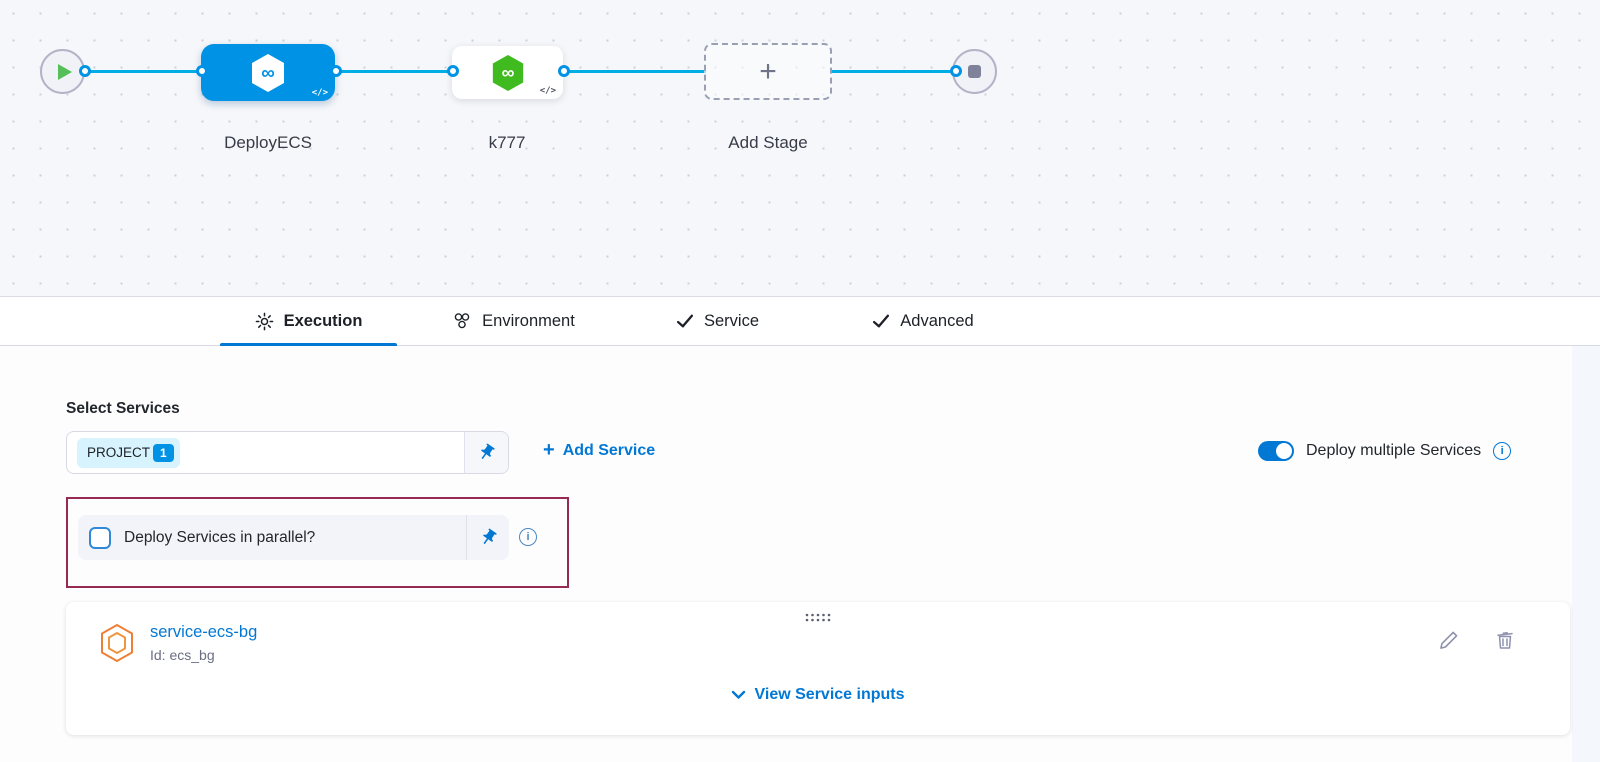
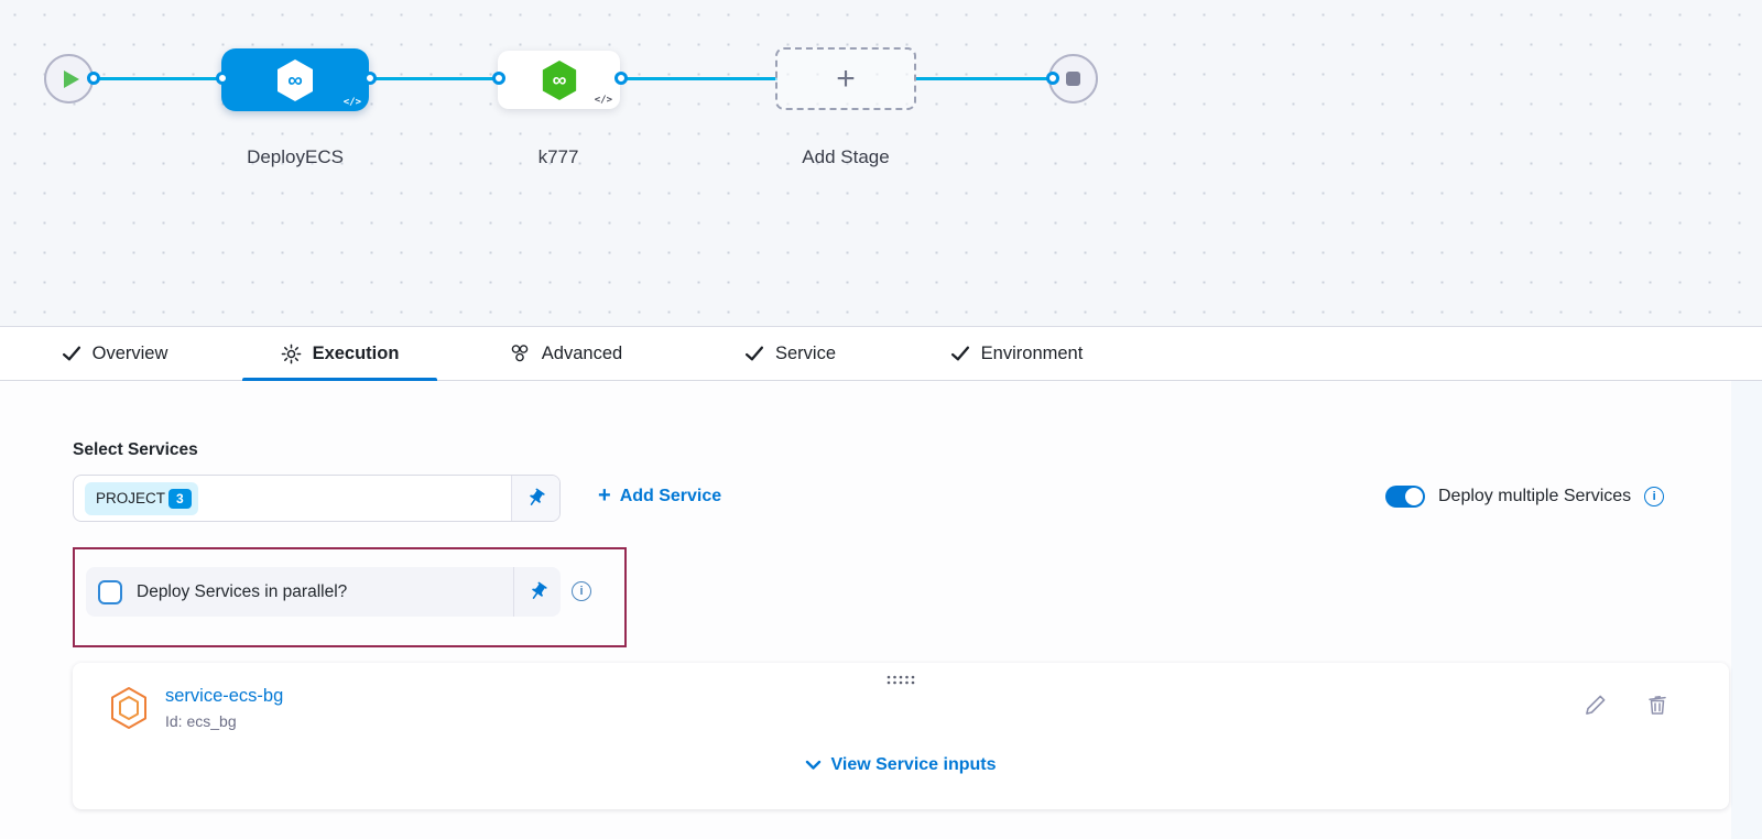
  ∞
  </>
  DeployECS
  ∞
  </>
  k777
  +
  Add Stage
+ Overview
  Execution
- Environment
+ Advanced
  Service
- Advanced
+ Environment
  Select Services
  PROJECT
- 1
+ 3
  +
  Add Service
  Deploy multiple Services
  i
  Deploy Services in parallel?
  i
  service-ecs-bg
  Id: ecs_bg
  View Service inputs
